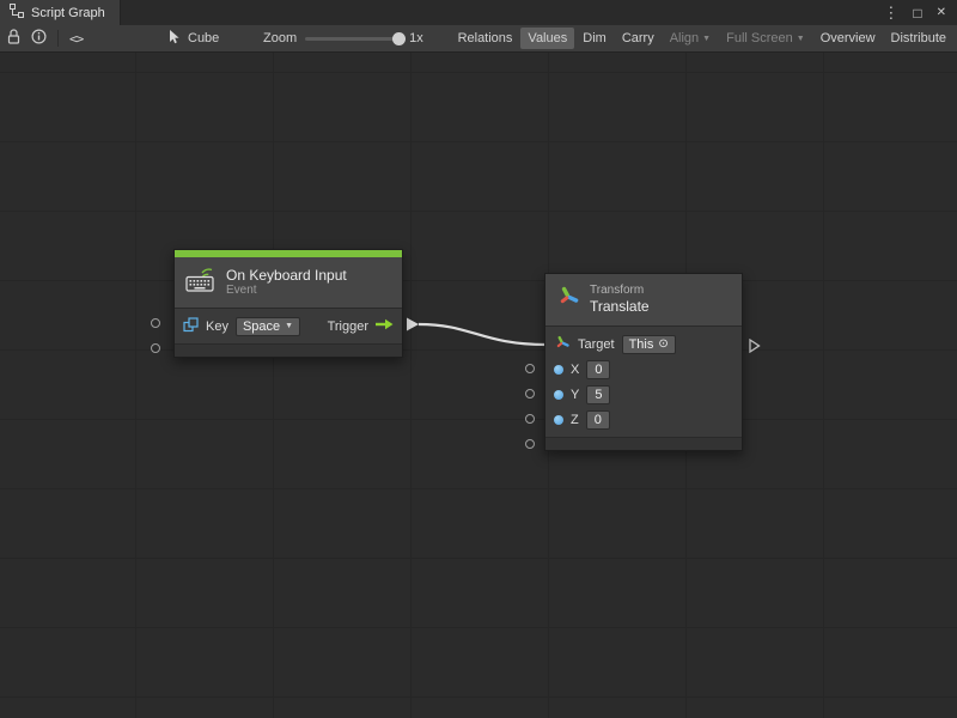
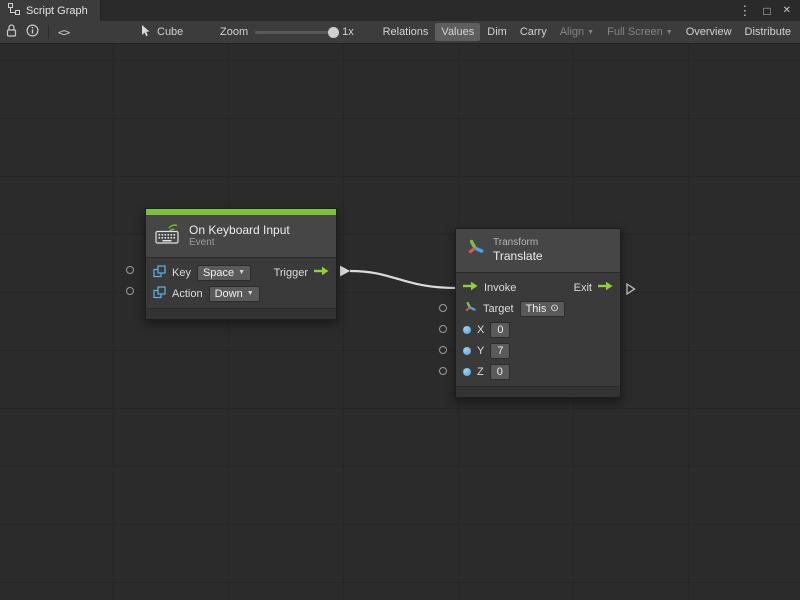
  Script Graph
  ⋮
  □
  ✕
  <>
  Cube
  Zoom
  1x
  Relations
  Values
  Dim
  Carry
  Align
  Full Screen
  Overview
  Distribute
  On Keyboard Input
  Event
  Key
  Space
  Trigger
+ Action
+ Down
  Transform
  Translate
+ Invoke
+ Exit
  Target
  This
  ⊙
  X
  0
  Y
- 5
+ 7
  Z
  0
